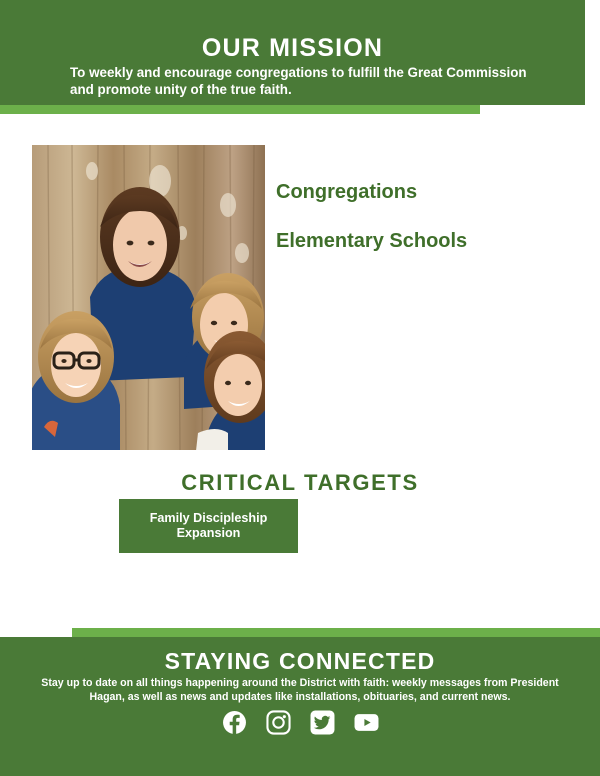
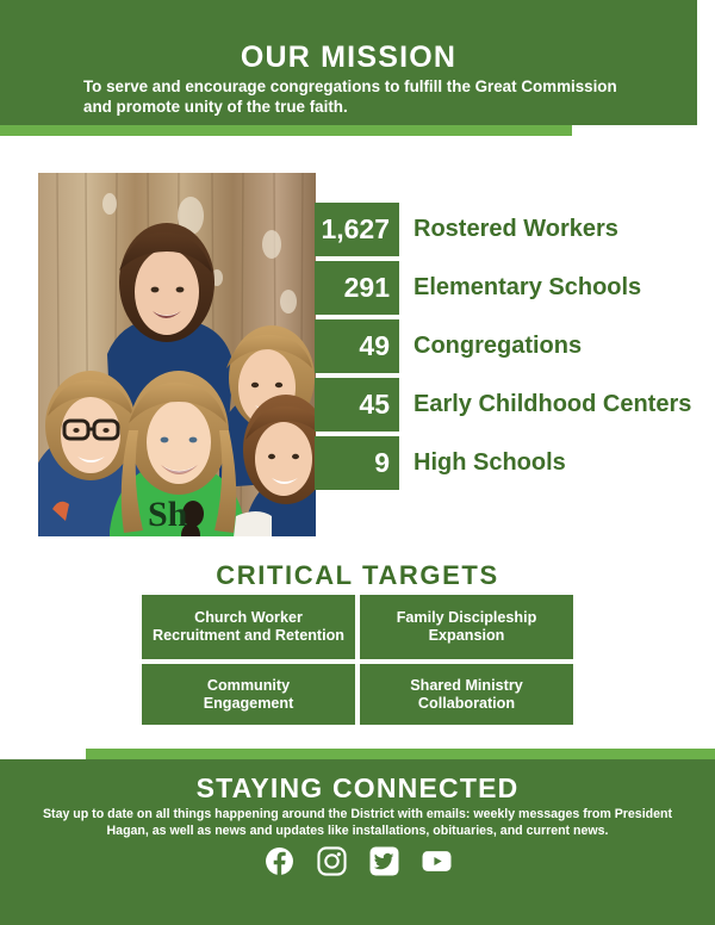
  OUR MISSION
- To weekly and encourage congregations to fulfill the Great Commission and promote unity of the true faith.
+ To serve and encourage congregations to fulfill the Great Commission and promote unity of the true faith.
+ Sh
+ 1,627
+ Rostered Workers
+ 291
- Congregations
+ Elementary Schools
+ 49
- Elementary Schools
+ Congregations
+ 45
+ Early Childhood Centers
+ 9
+ High Schools
  CRITICAL TARGETS
+ Church Worker
+ Recruitment and Retention
  Family Discipleship
  Expansion
+ Community
+ Engagement
+ Shared Ministry
+ Collaboration
  STAYING CONNECTED
- Stay up to date on all things happening around the District with faith: weekly messages from President Hagan, as well as news and updates like installations, obituaries, and current news.
+ Stay up to date on all things happening around the District with emails: weekly messages from President Hagan, as well as news and updates like installations, obituaries, and current news.
